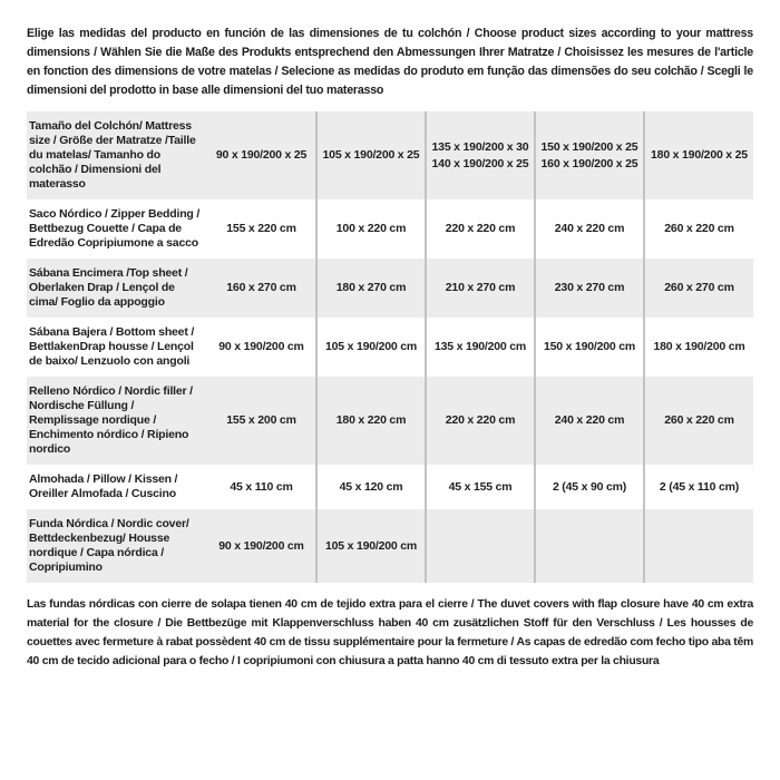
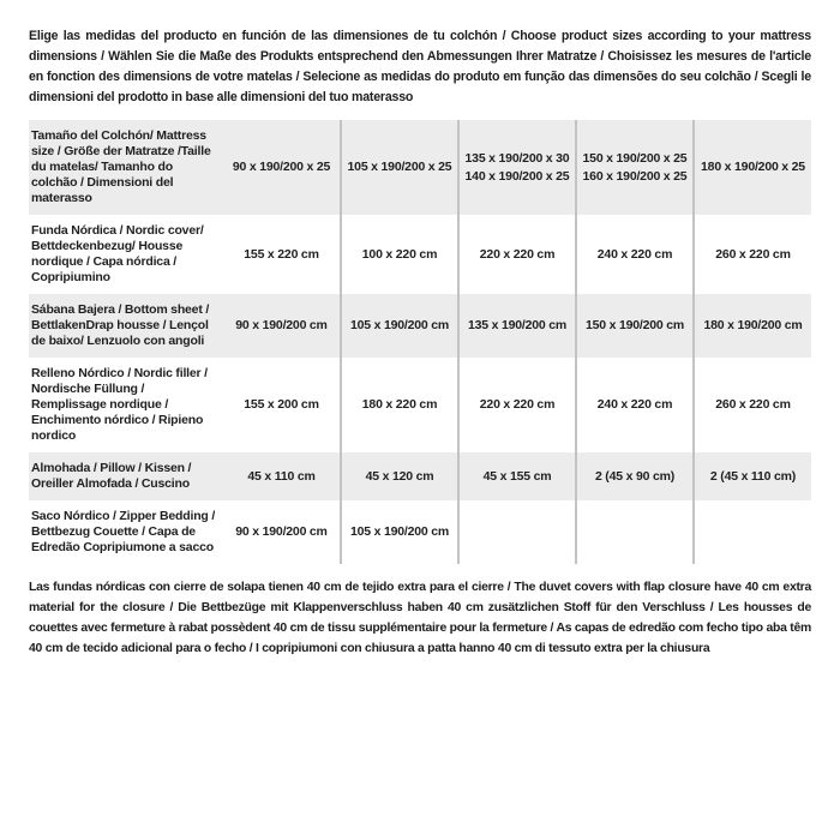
  Elige las medidas del producto en función de las dimensiones de tu colchón / Choose product sizes according to your mattress dimensions / Wählen Sie die Maße des Produkts entsprechend den Abmessungen Ihrer Matratze / Choisissez les mesures de l'article en fonction des dimensions de votre matelas / Selecione as medidas do produto em função das dimensões do seu colchão / Scegli le dimensioni del prodotto in base alle dimensioni del tuo materasso
  Tamaño del Colchón/ Mattress size / Größe der Matratze /Taille du matelas/ Tamanho do colchão / Dimensioni del materasso	90 x 190/200 x 25	105 x 190/200 x 25	135 x 190/200 x 30 140 x 190/200 x 25	150 x 190/200 x 25 160 x 190/200 x 25	180 x 190/200 x 25
- Saco Nórdico / Zipper Bedding / Bettbezug Couette / Capa de Edredão Copripiumone a sacco	155 x 220 cm	100 x 220 cm	220 x 220 cm	240 x 220 cm	260 x 220 cm
+ Funda Nórdica / Nordic cover/ Bettdeckenbezug/ Housse nordique / Capa nórdica / Copripiumino	155 x 220 cm	100 x 220 cm	220 x 220 cm	240 x 220 cm	260 x 220 cm
- Sábana Encimera /Top sheet / Oberlaken Drap / Lençol de cima/ Foglio da appoggio	160 x 270 cm	180 x 270 cm	210 x 270 cm	230 x 270 cm	260 x 270 cm
  Sábana Bajera / Bottom sheet / BettlakenDrap housse / Lençol de baixo/ Lenzuolo con angoli	90 x 190/200 cm	105 x 190/200 cm	135 x 190/200 cm	150 x 190/200 cm	180 x 190/200 cm
  Relleno Nórdico / Nordic filler / Nordische Füllung / Remplissage nordique / Enchimento nórdico / Ripieno nordico	155 x 200 cm	180 x 220 cm	220 x 220 cm	240 x 220 cm	260 x 220 cm
  Almohada / Pillow / Kissen / Oreiller Almofada / Cuscino	45 x 110 cm	45 x 120 cm	45 x 155 cm	2 (45 x 90 cm)	2 (45 x 110 cm)
- Funda Nórdica / Nordic cover/ Bettdeckenbezug/ Housse nordique / Capa nórdica / Copripiumino	90 x 190/200 cm	105 x 190/200 cm
+ Saco Nórdico / Zipper Bedding / Bettbezug Couette / Capa de Edredão Copripiumone a sacco	90 x 190/200 cm	105 x 190/200 cm
  Las fundas nórdicas con cierre de solapa tienen 40 cm de tejido extra para el cierre / The duvet covers with flap closure have 40 cm extra material for the closure / Die Bettbezüge mit Klappenverschluss haben 40 cm zusätzlichen Stoff für den Verschluss / Les housses de couettes avec fermeture à rabat possèdent 40 cm de tissu supplémentaire pour la fermeture / As capas de edredão com fecho tipo aba têm 40 cm de tecido adicional para o fecho / I copripiumoni con chiusura a patta hanno 40 cm di tessuto extra per la chiusura
